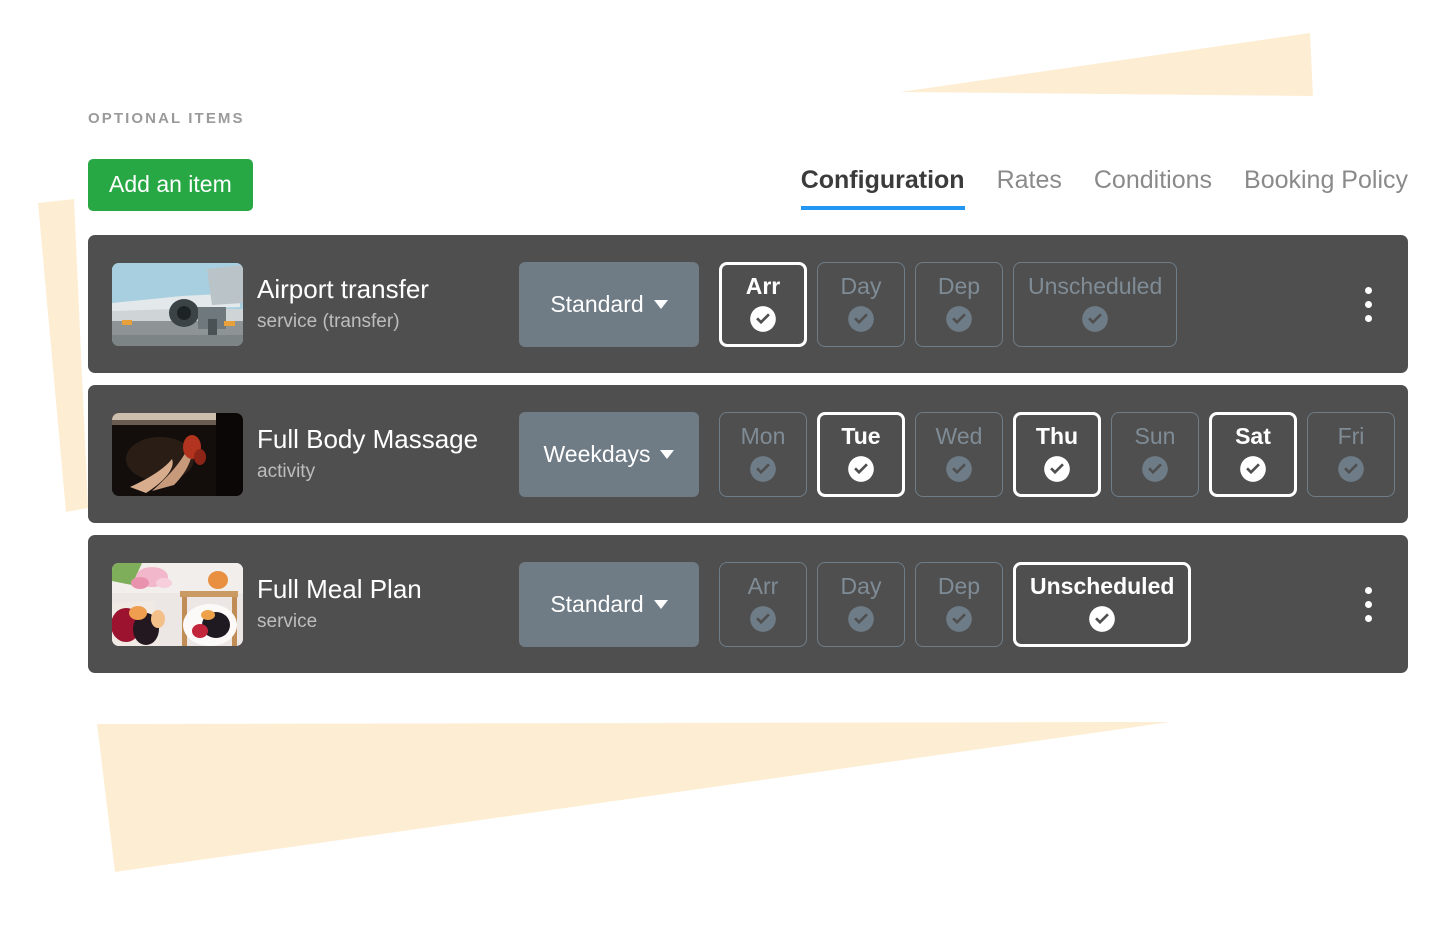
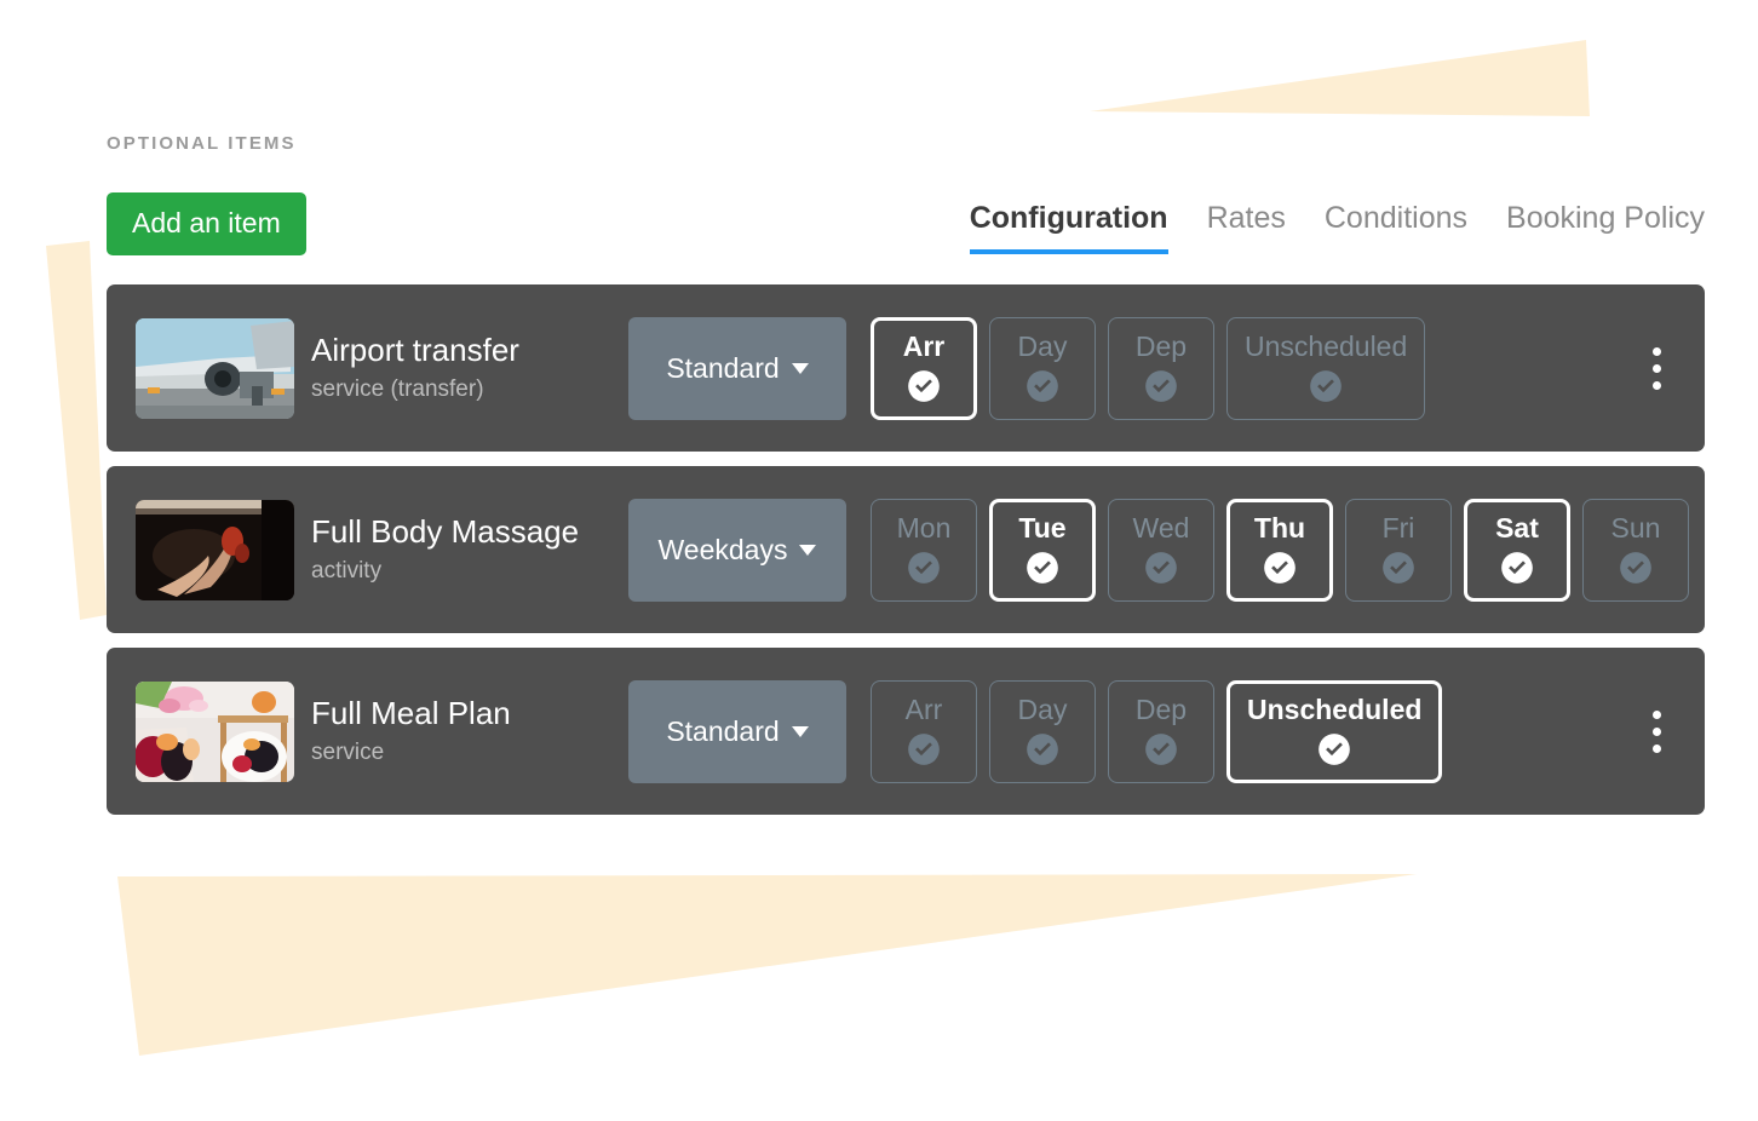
  OPTIONAL ITEMS
  Add an item
  Configuration
  Rates
  Conditions
  Booking Policy
  Airport transfer
  service (transfer)
  Standard
  Arr
  Day
  Dep
  Unscheduled
  Full Body Massage
  activity
  Weekdays
  Mon
  Tue
  Wed
  Thu
- Sun
+ Fri
  Sat
- Fri
+ Sun
  Full Meal Plan
  service
  Standard
  Arr
  Day
  Dep
  Unscheduled
